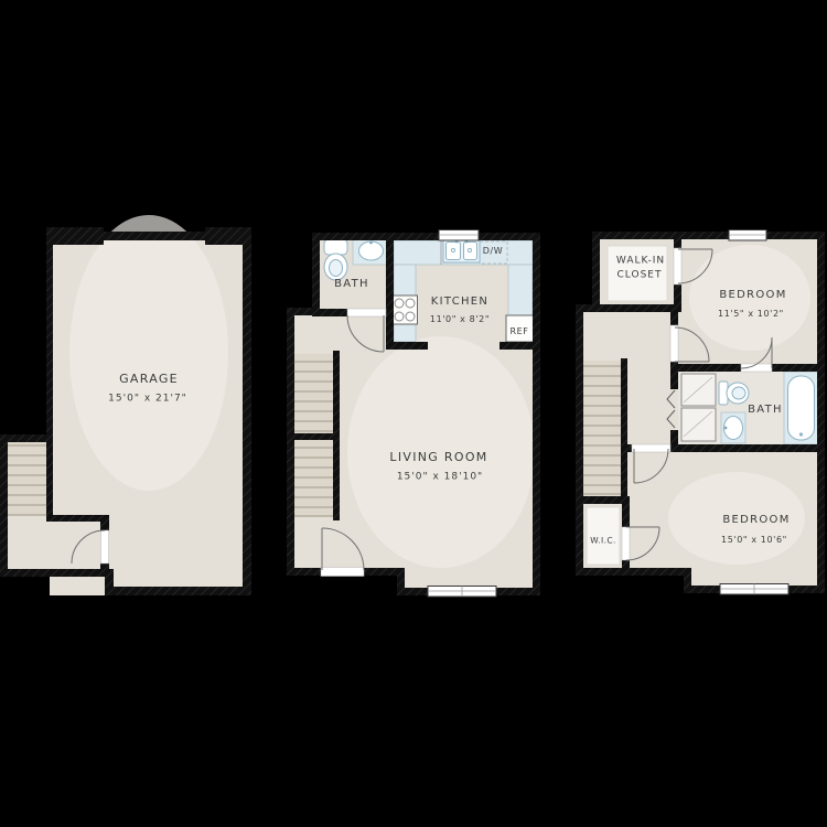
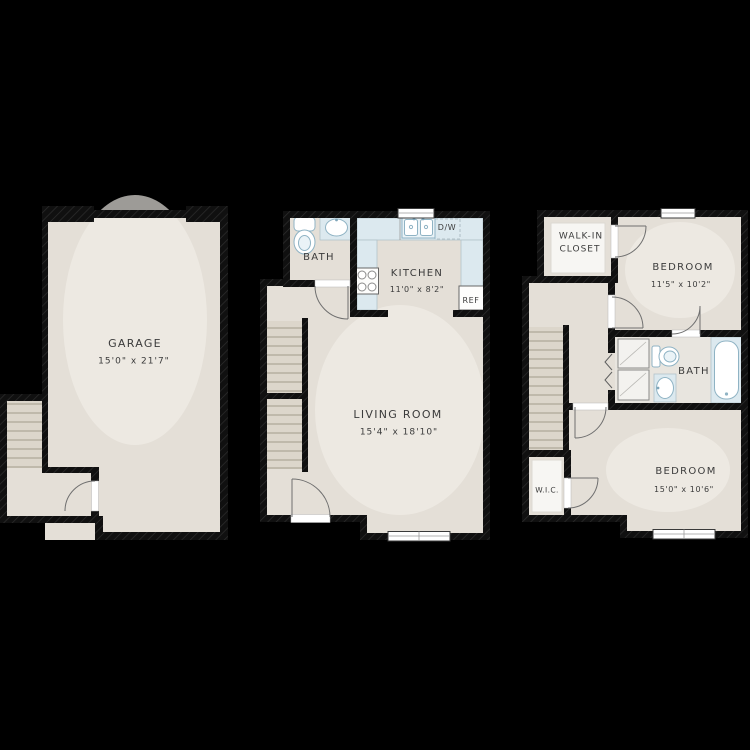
  GARAGE
  15'0" x 21'7"
  BATH
  KITCHEN
  11'0" x 8'2"
  D/W
  REF
  LIVING ROOM
- 15'0" x 18'10"
+ 15'4" x 18'10"
  WALK-IN
  CLOSET
  BEDROOM
  11'5" x 10'2"
  BATH
  W.I.C.
  BEDROOM
  15'0" x 10'6"
